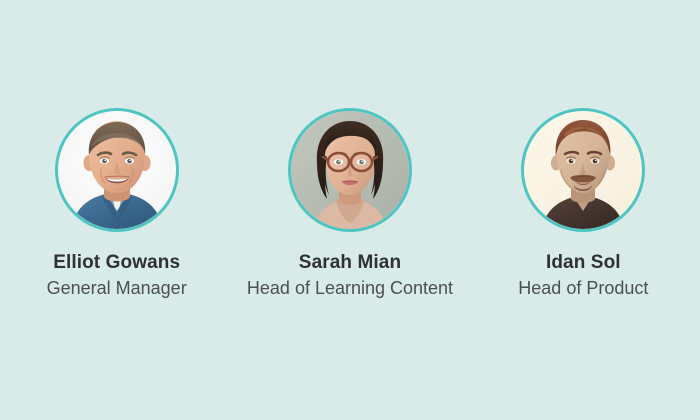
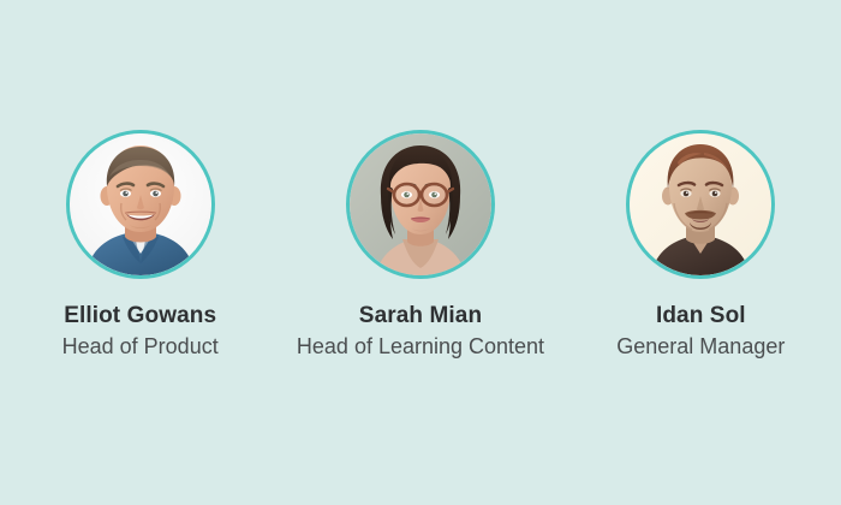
  Elliot Gowans
- General Manager
+ Head of Product
  Sarah Mian
  Head of Learning Content
  Idan Sol
- Head of Product
+ General Manager
